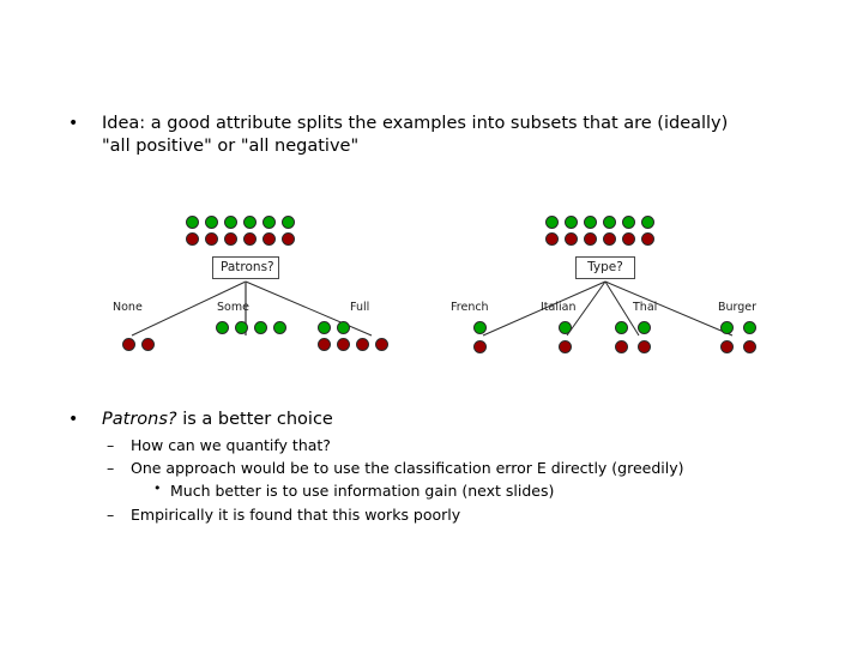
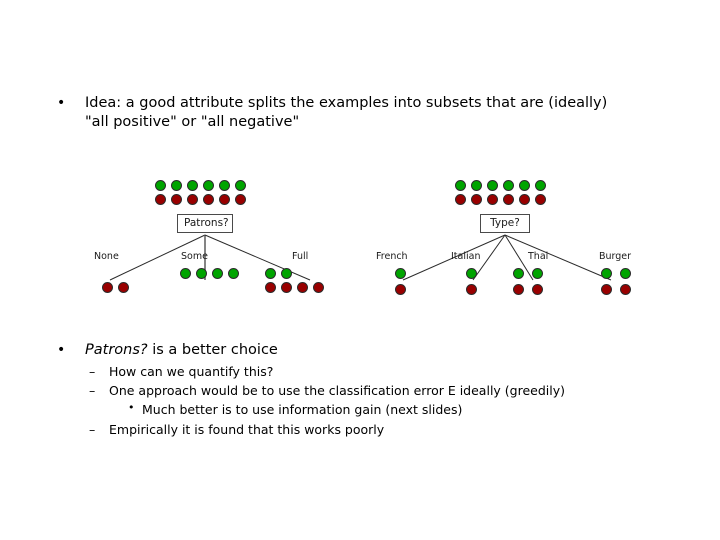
  •
  Idea: a good attribute splits the examples into subsets that are (ideally) "all positive" or "all negative"
  Patrons?
  None
  Some
  Full
  Type?
  French
  Italian
  Thai
  Burger
  •
  Patrons? is a better choice
  –
- How can we quantify that?
+ How can we quantify this?
  –
- One approach would be to use the classification error E directly (greedily)
+ One approach would be to use the classification error E ideally (greedily)
  •
  Much better is to use information gain (next slides)
  –
  Empirically it is found that this works poorly
